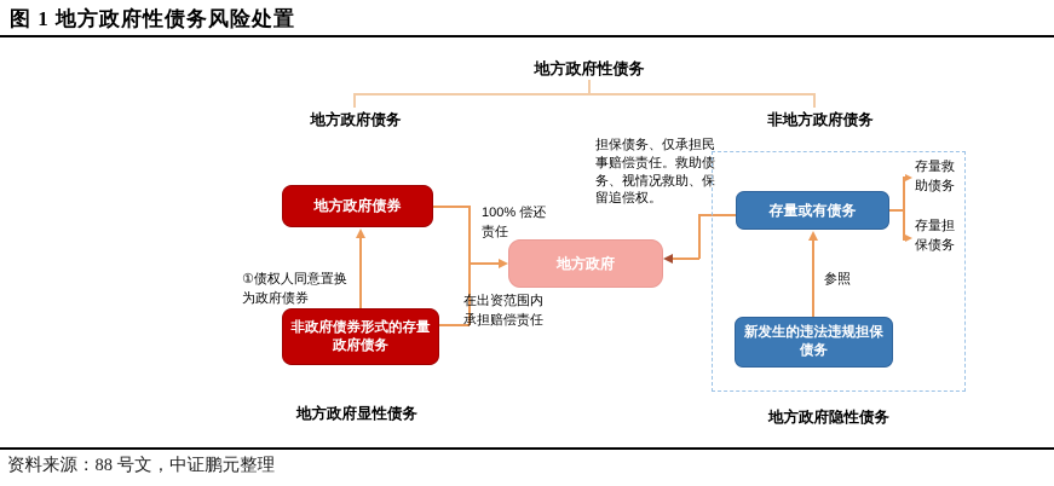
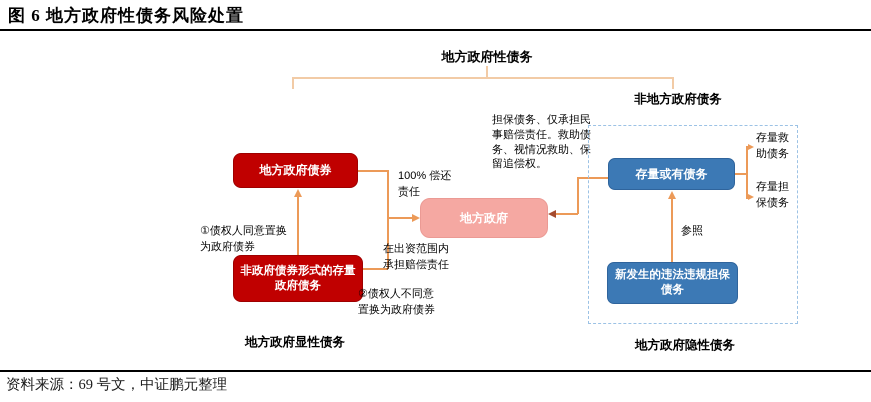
- 图 1 地方政府性债务风险处置
+ 图 6 地方政府性债务风险处置
  地方政府性债务
- 地方政府债务
  非地方政府债务
  地方政府债券
  非政府债券形式的存量
  政府债务
  ①债权人同意置换
  为政府债券
  100% 偿还
  责任
  地方政府
  在出资范围内
  承担赔偿责任
+ ②债权人不同意
+ 置换为政府债券
  担保债务、仅承担民
  事赔偿责任。救助债
  务、视情况救助、保
  留追偿权。
  存量或有债务
  新发生的违法违规担保
  债务
  参照
  存量救
  助债务
  存量担
  保债务
  地方政府显性债务
  地方政府隐性债务
- 资料来源：88 号文，中证鹏元整理
+ 资料来源：69 号文，中证鹏元整理
